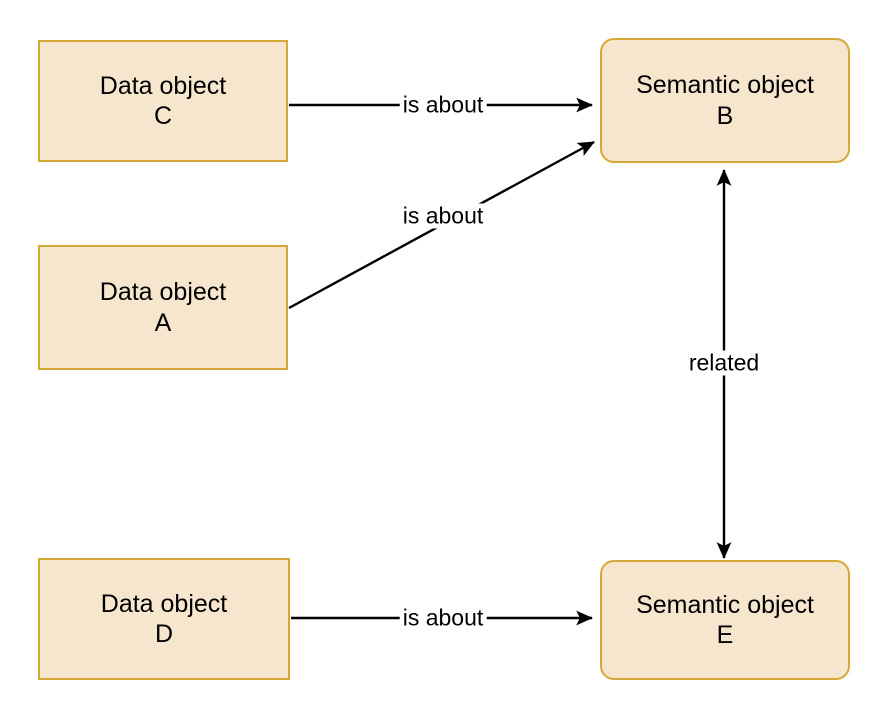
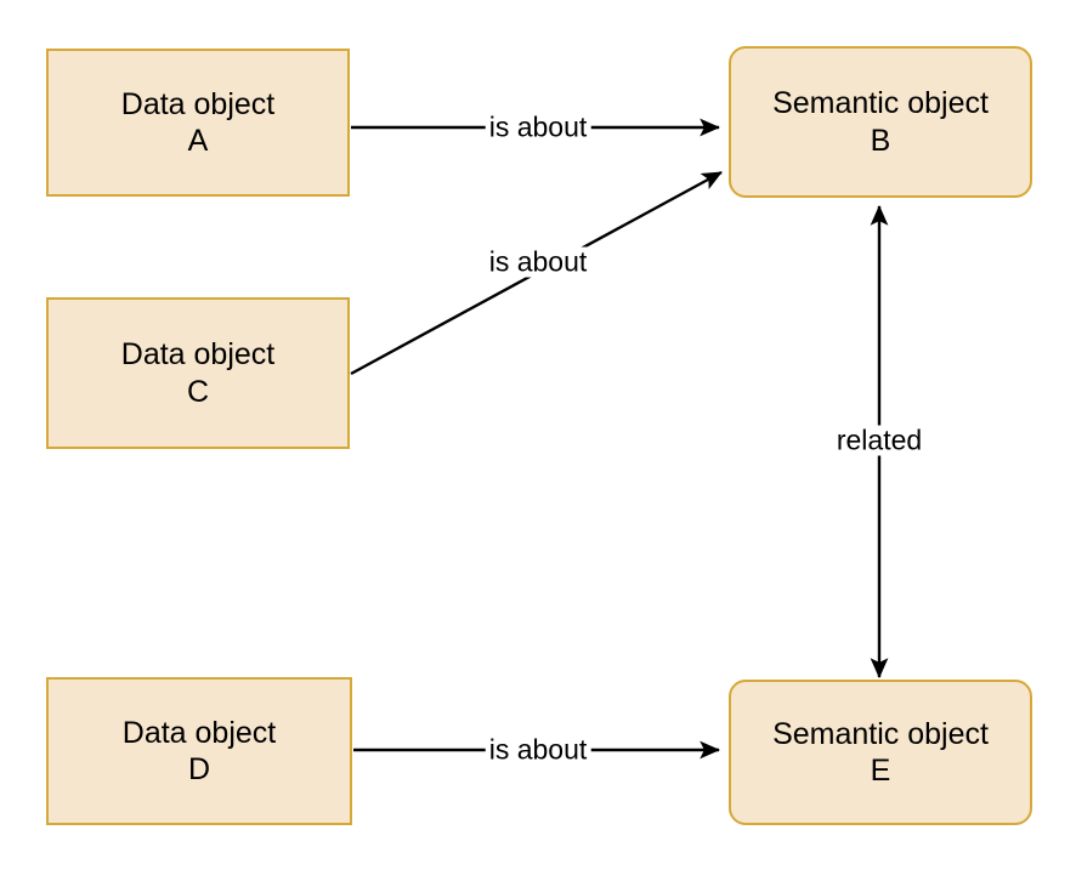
  Data object
- C
+ A
  Semantic object
  B
  Data object
- A
+ C
  Data object
  D
  Semantic object
  E
  is about
  is about
  related
  is about
